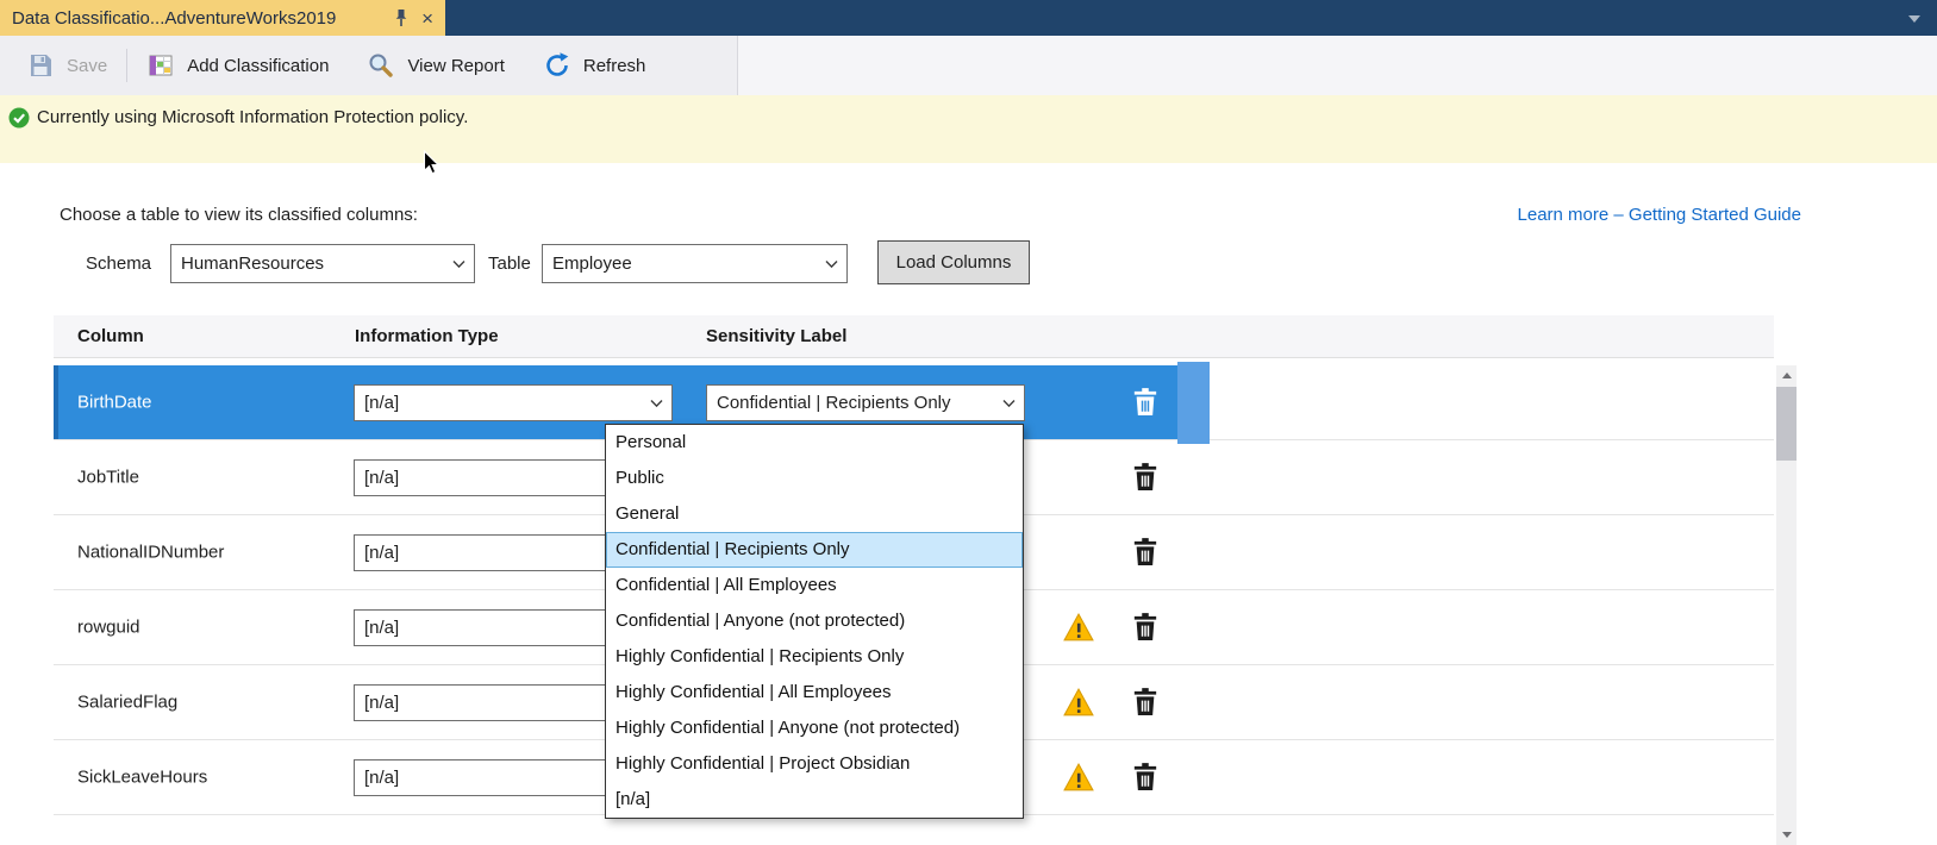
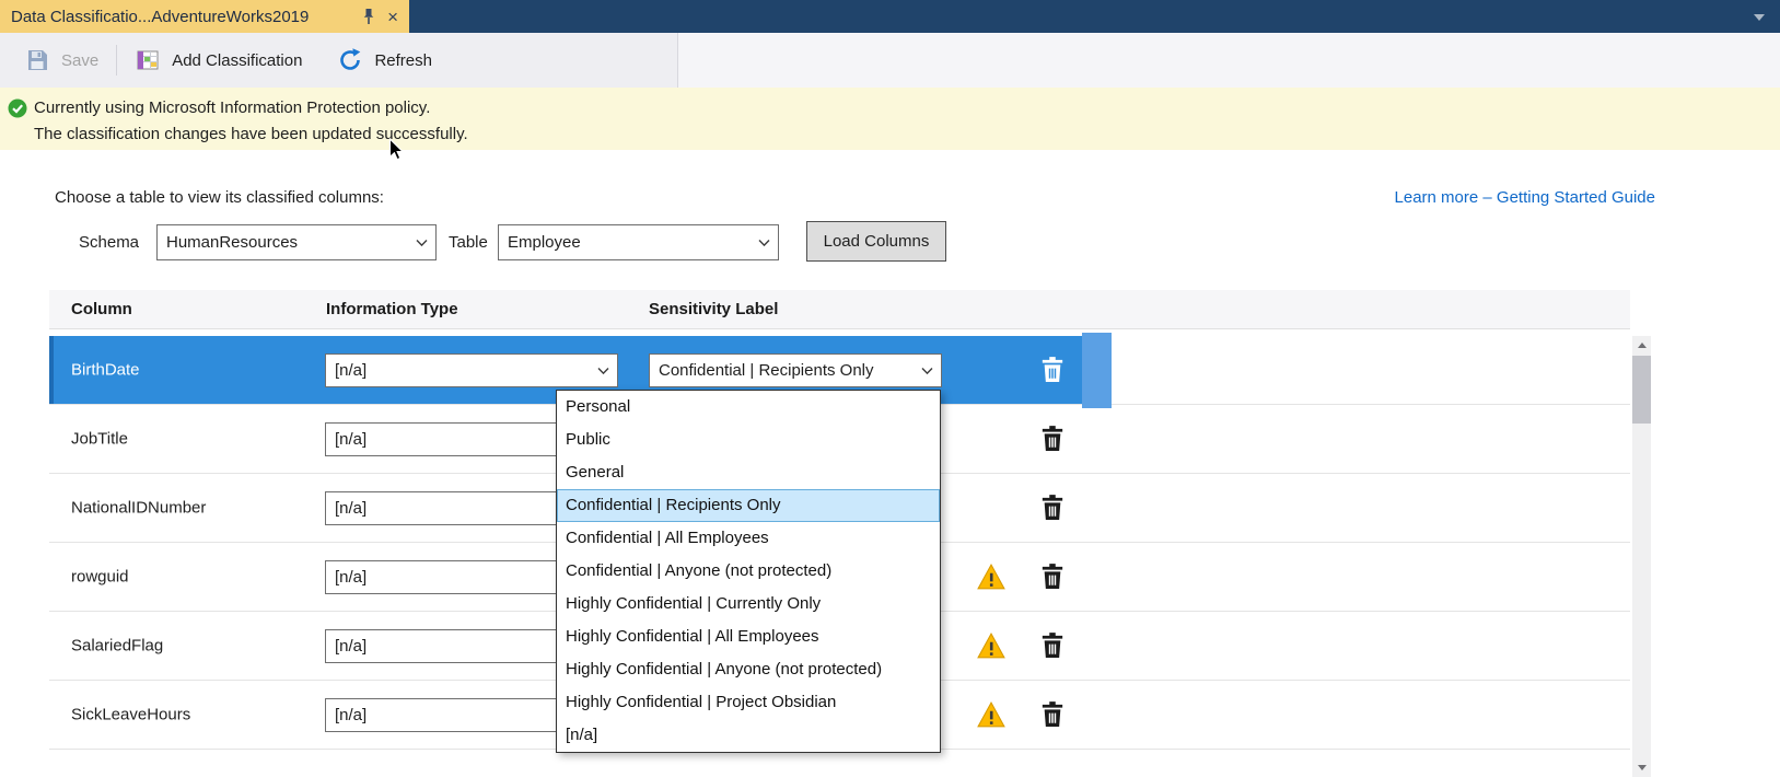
  Data Classificatio...AdventureWorks2019
  ×
  Save
  Add Classification
- View Report
  Refresh
  Currently using Microsoft Information Protection policy.
+ The classification changes have been updated successfully.
  Choose a table to view its classified columns:
  Learn more – Getting Started Guide
  Schema
  HumanResources
  Table
  Employee
  Load Columns
  Column
  Information Type
  Sensitivity Label
  BirthDate
  [n/a]
  Confidential | Recipients Only
  JobTitle
  [n/a]
  NationalIDNumber
  [n/a]
  rowguid
  [n/a]
  SalariedFlag
  [n/a]
  SickLeaveHours
  [n/a]
  Personal
  Public
  General
  Confidential | Recipients Only
  Confidential | All Employees
  Confidential | Anyone (not protected)
- Highly Confidential | Recipients Only
+ Highly Confidential | Currently Only
  Highly Confidential | All Employees
  Highly Confidential | Anyone (not protected)
  Highly Confidential | Project Obsidian
  [n/a]
